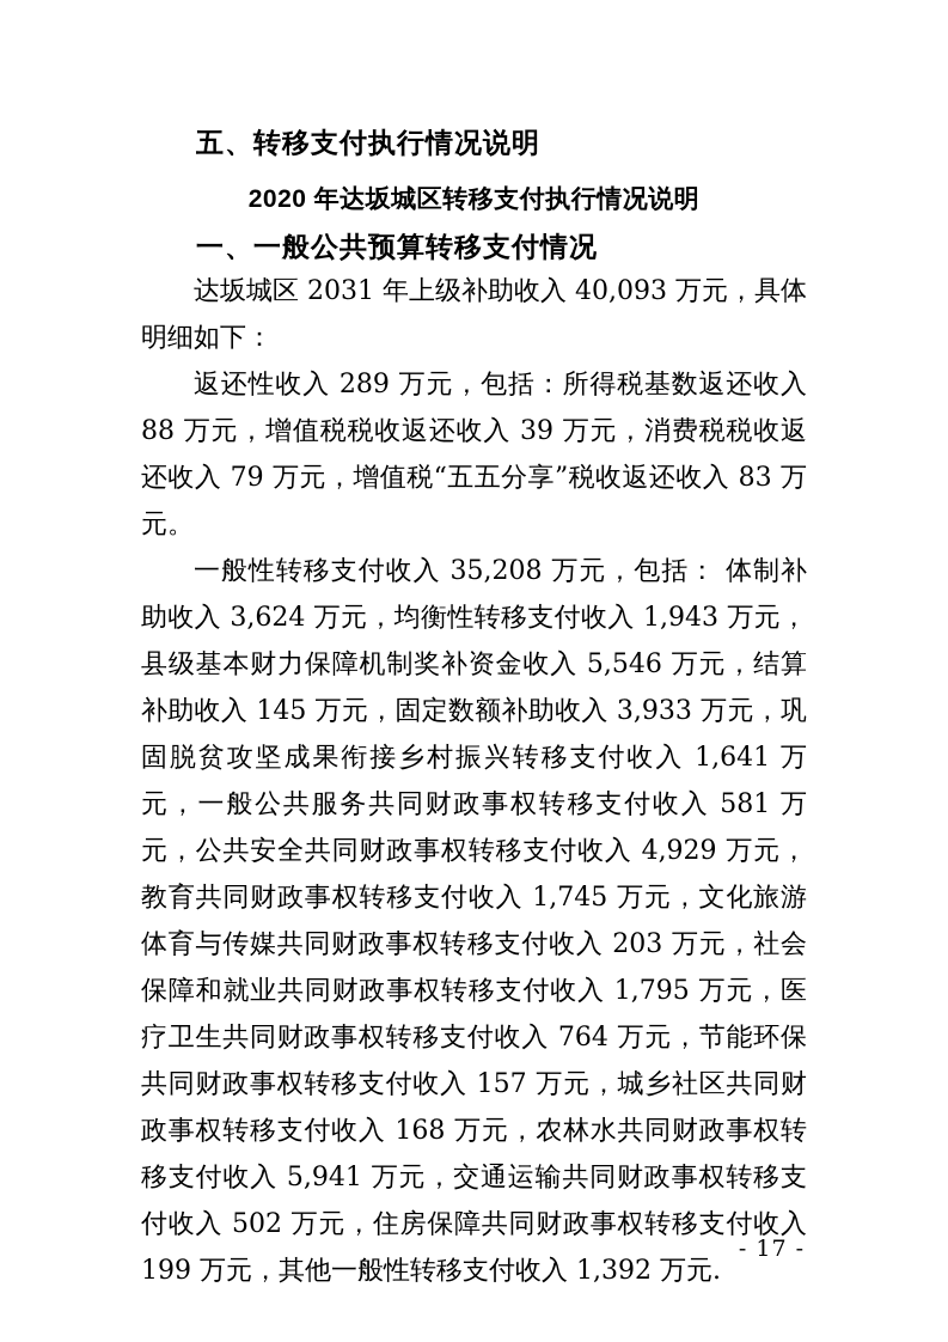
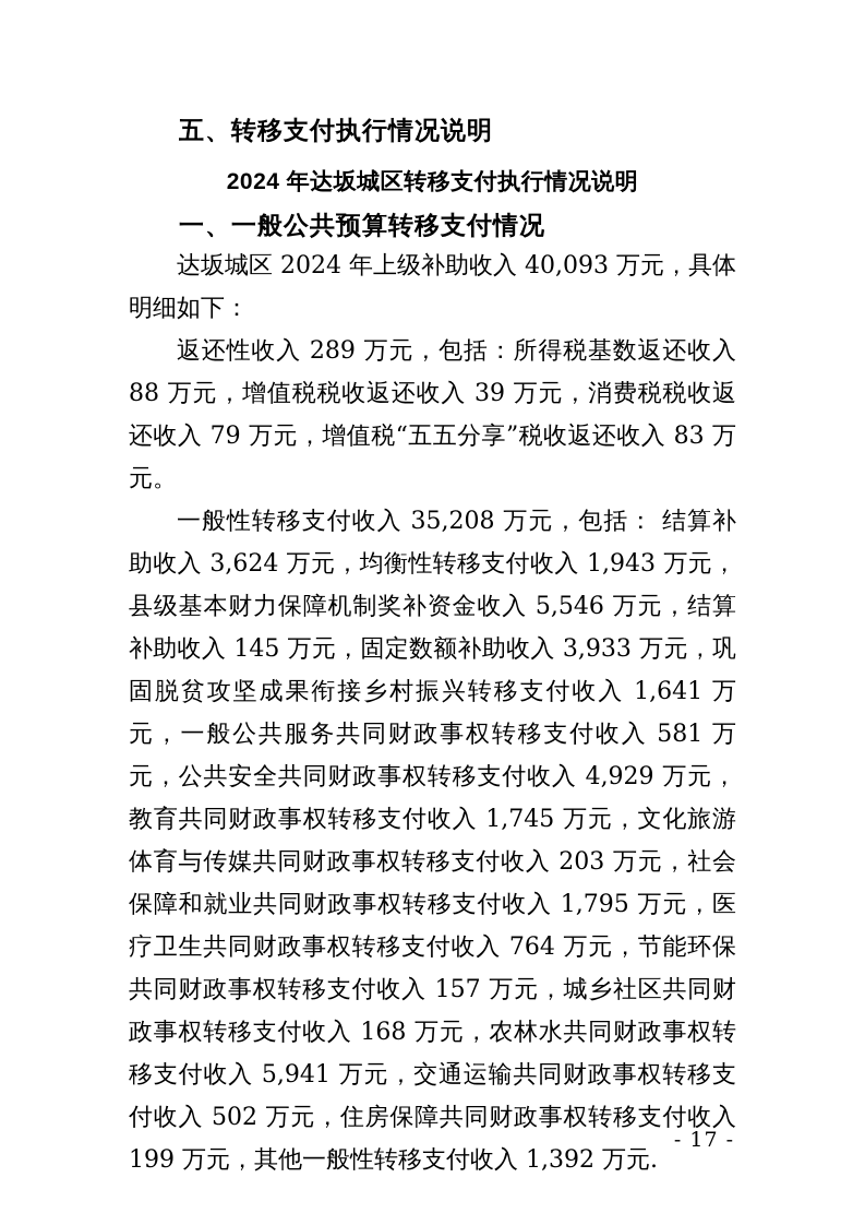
  五、转移支付执行情况说明
- 2020 年达坂城区转移支付执行情况说明
+ 2024 年达坂城区转移支付执行情况说明
  一、一般公共预算转移支付情况
- 达坂城区 2031 年上级补助收入 40,093 万元，具体明细如下：
+ 达坂城区 2024 年上级补助收入 40,093 万元，具体明细如下：
  返还性收入 289 万元，包括：所得税基数返还收入 88 万元，增值税税收返还收入 39 万元，消费税税收返还收入 79 万元，增值税“五五分享”税收返还收入 83 万元。
- 一般性转移支付收入 35,208 万元，包括： 体制补助收入 3,624 万元，均衡性转移支付收入 1,943 万元，县级基本财力保障机制奖补资金收入 5,546 万元，结算补助收入 145 万元，固定数额补助收入 3,933 万元，巩固脱贫攻坚成果衔接乡村振兴转移支付收入 1,641 万元，一般公共服务共同财政事权转移支付收入 581 万元，公共安全共同财政事权转移支付收入 4,929 万元，教育共同财政事权转移支付收入 1,745 万元，文化旅游体育与传媒共同财政事权转移支付收入 203 万元，社会保障和就业共同财政事权转移支付收入 1,795 万元，医疗卫生共同财政事权转移支付收入 764 万元，节能环保共同财政事权转移支付收入 157 万元，城乡社区共同财政事权转移支付收入 168 万元，农林水共同财政事权转移支付收入 5,941 万元，交通运输共同财政事权转移支付收入 502 万元，住房保障共同财政事权转移支付收入 199 万元，其他一般性转移支付收入 1,392 万元.
+ 一般性转移支付收入 35,208 万元，包括： 结算补助收入 3,624 万元，均衡性转移支付收入 1,943 万元，县级基本财力保障机制奖补资金收入 5,546 万元，结算补助收入 145 万元，固定数额补助收入 3,933 万元，巩固脱贫攻坚成果衔接乡村振兴转移支付收入 1,641 万元，一般公共服务共同财政事权转移支付收入 581 万元，公共安全共同财政事权转移支付收入 4,929 万元，教育共同财政事权转移支付收入 1,745 万元，文化旅游体育与传媒共同财政事权转移支付收入 203 万元，社会保障和就业共同财政事权转移支付收入 1,795 万元，医疗卫生共同财政事权转移支付收入 764 万元，节能环保共同财政事权转移支付收入 157 万元，城乡社区共同财政事权转移支付收入 168 万元，农林水共同财政事权转移支付收入 5,941 万元，交通运输共同财政事权转移支付收入 502 万元，住房保障共同财政事权转移支付收入 199 万元，其他一般性转移支付收入 1,392 万元.
  - 17 -
